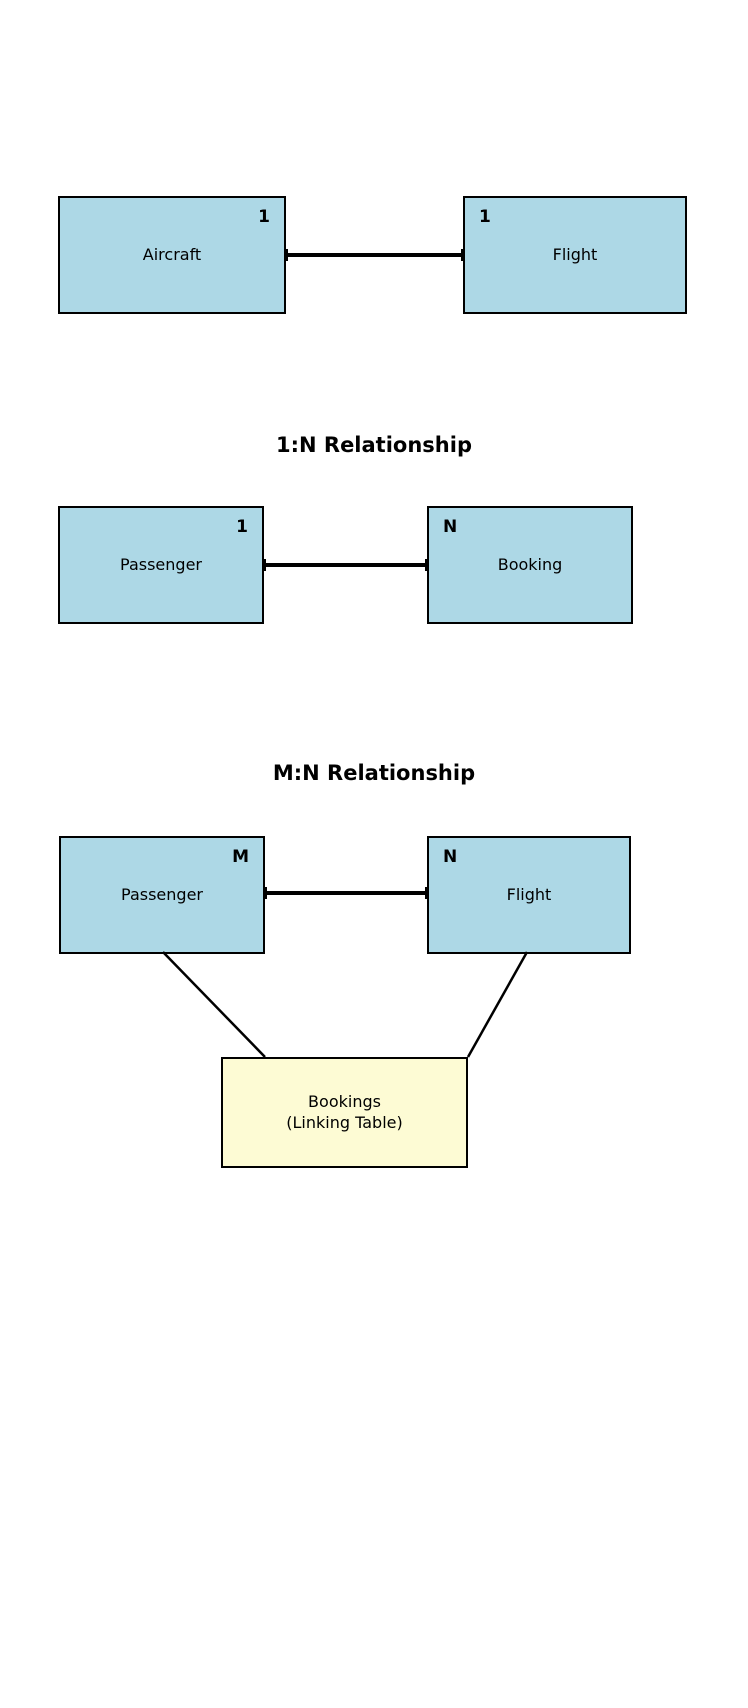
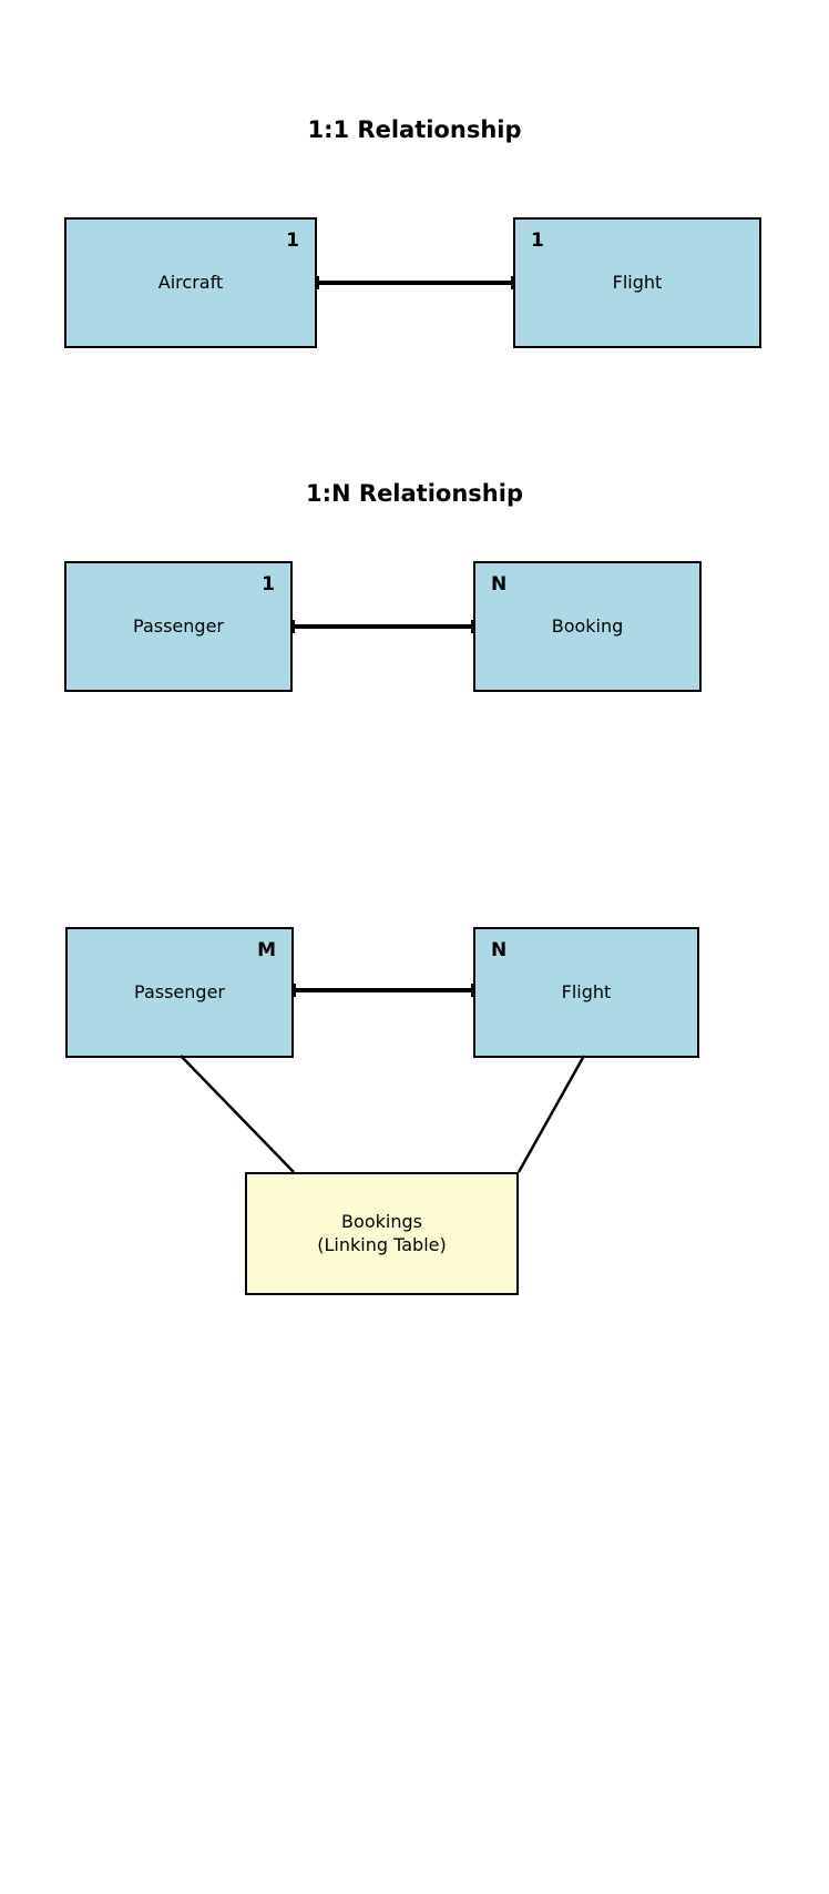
+ 1:1 Relationship
  1
  Aircraft
  1
  Flight
  1:N Relationship
  1
  Passenger
  N
  Booking
- M:N Relationship
  M
  Passenger
  N
  Flight
  Bookings
  (Linking Table)
